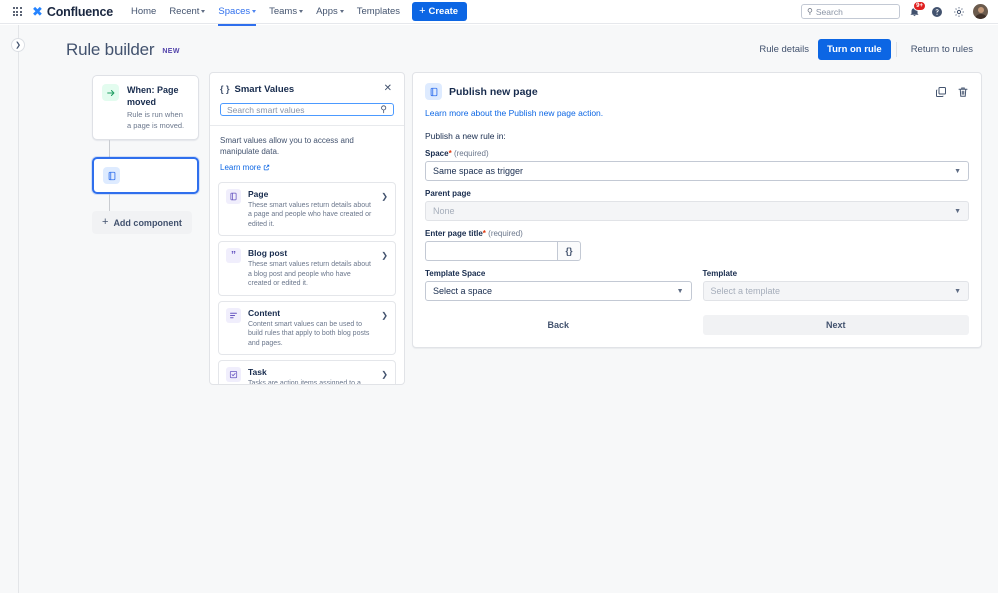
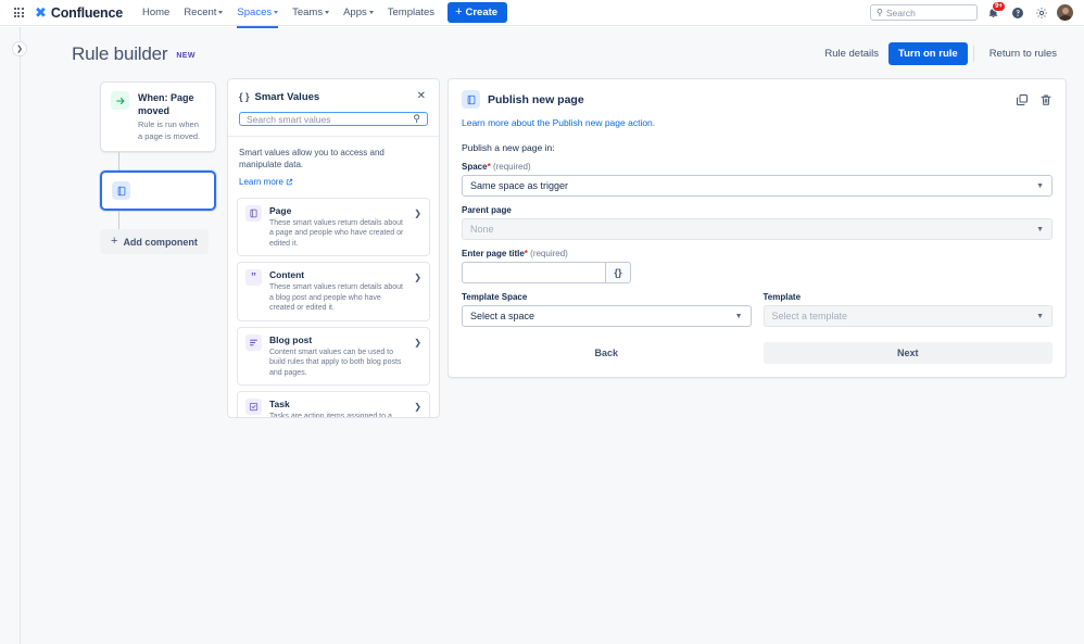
  ✖
  Confluence
  Home
  Recent
  Spaces
  Teams
  Apps
  Templates
  +
  Create
  ⚲
  Search
  Rule builder
  Rule details
  Turn on rule
  Return to rules
  When: Page moved
  Rule is run when a page is moved.
  +
  Add component
  { }
  Smart Values
  ✕
  Search smart values
  ⚲
  Smart values allow you to access and manipulate data.
  Learn more
  Page
  ❯
  ”
- Blog post
+ Content
  ❯
- Content
+ Blog post
  ❯
  Task
  ❯
  Publish new page
  Learn more about the Publish new page action.
- Publish a new rule in:
+ Publish a new page in:
  Space* (required)
  Same space as trigger
  Parent page
  None
  Enter page title* (required)
  {}
  Template Space
  Select a space
  Template
  Select a template
  Back
  Next
